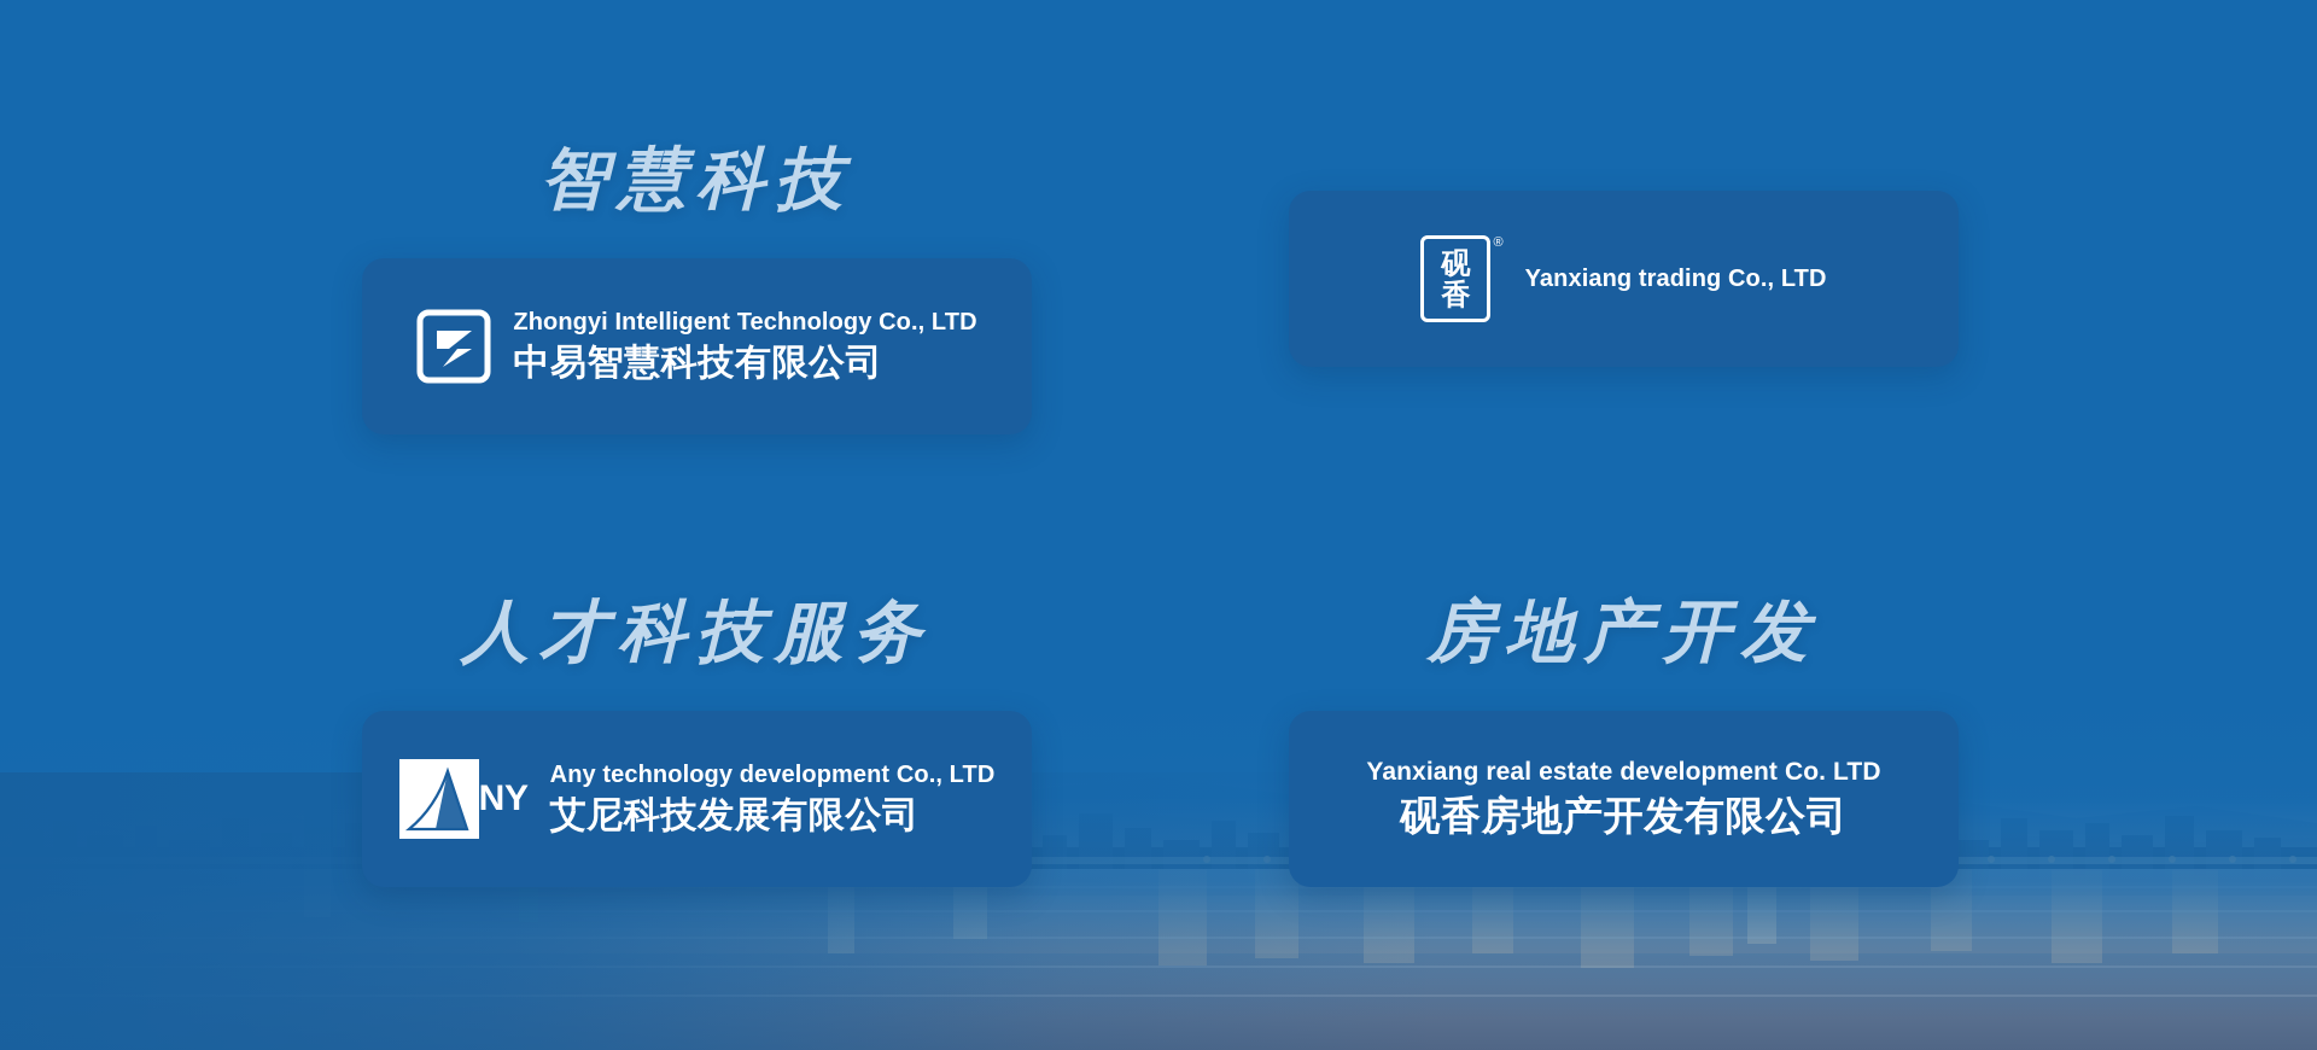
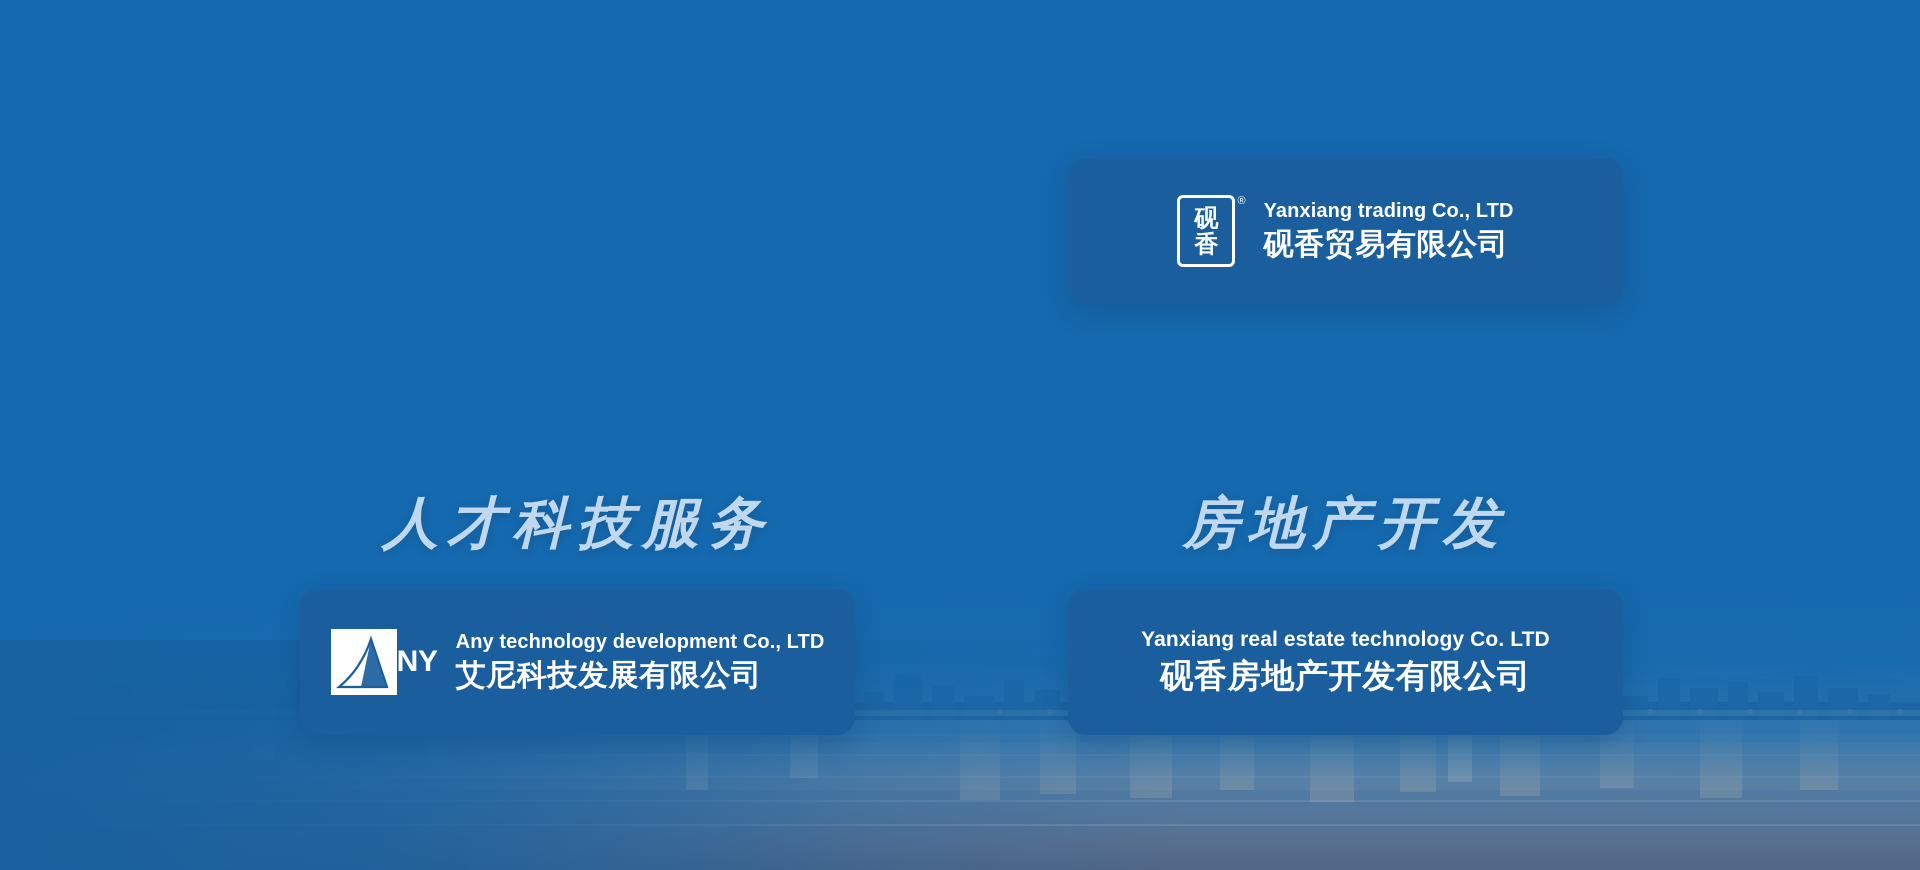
- 智慧科技
- Zhongyi Intelligent Technology Co., LTD
- 中易智慧科技有限公司
  砚
  香
  ®
  Yanxiang trading Co., LTD
+ 砚香贸易有限公司
  人才科技服务
  NY
  Any technology development Co., LTD
  艾尼科技发展有限公司
  房地产开发
- Yanxiang real estate development Co. LTD
+ Yanxiang real estate technology Co. LTD
  砚香房地产开发有限公司
